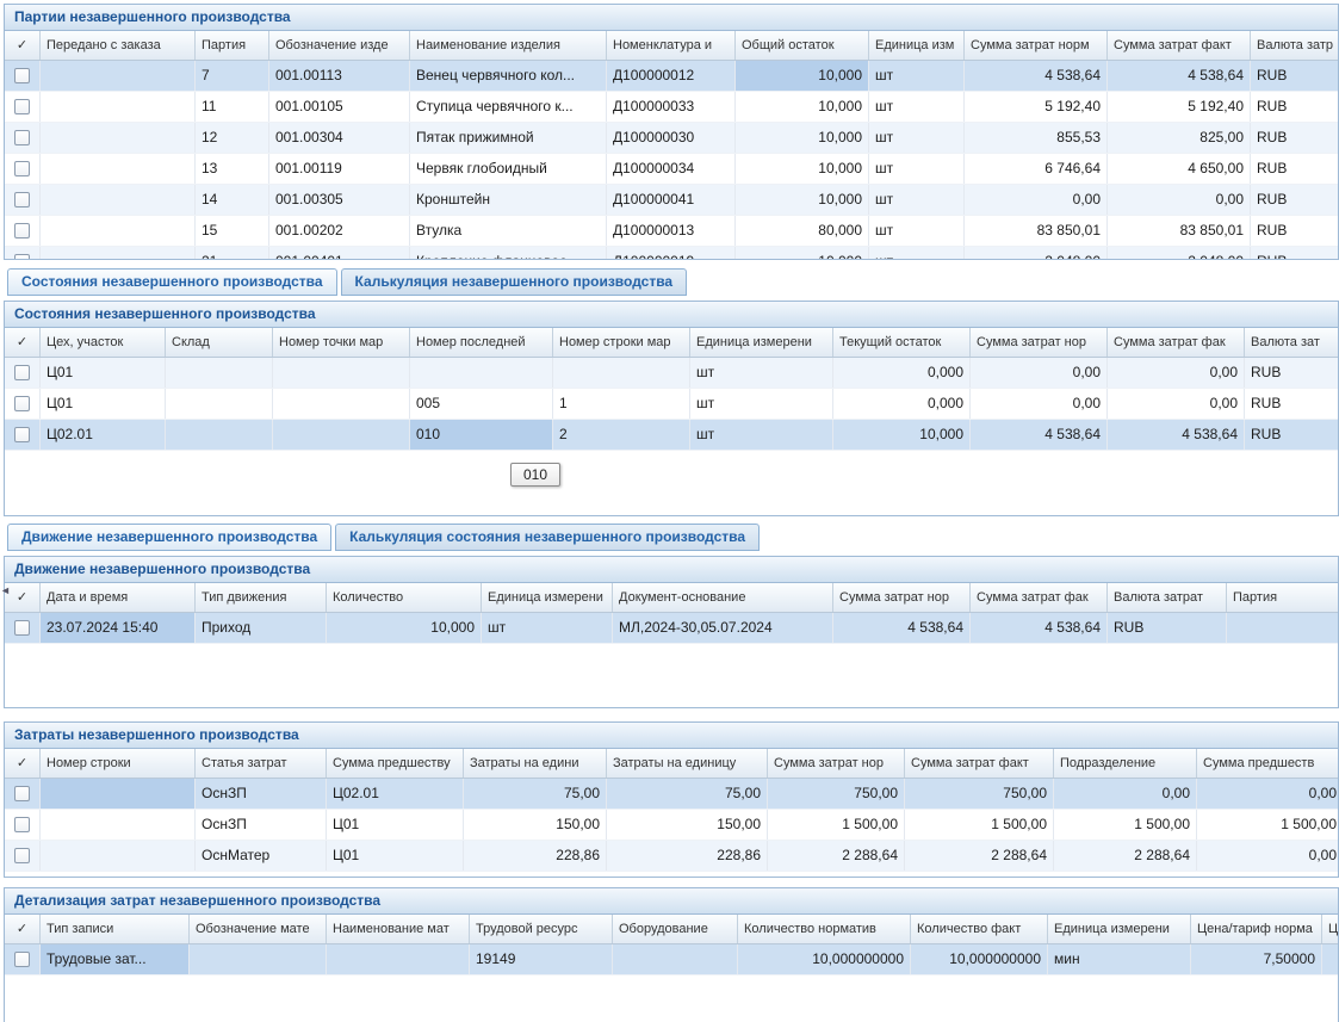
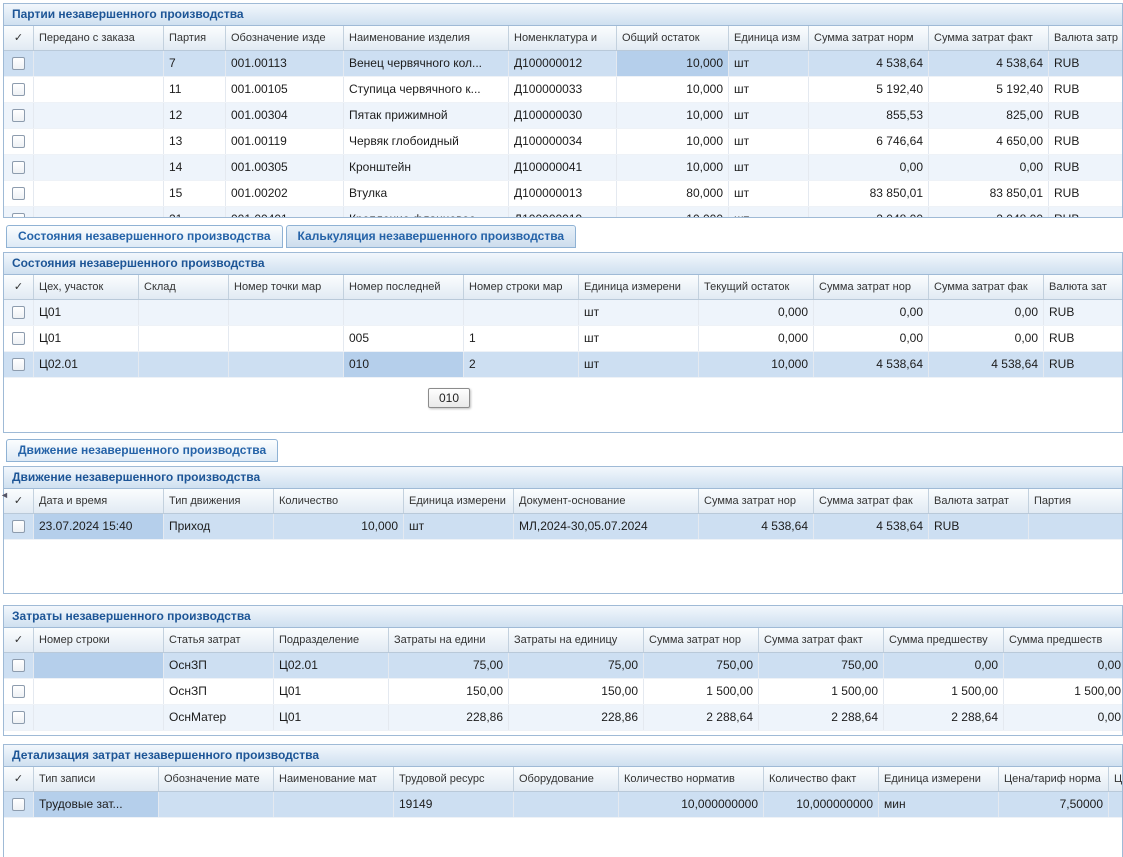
  Партии незавершенного производства
  ✓
  Передано с заказа
  Партия
  Обозначение изде
  Наименование изделия
  Номенклатура и
  Общий остаток
  Единица изм
  Сумма затрат норм
  Сумма затрат факт
  Валюта затр
  7
  001.00113
  Венец червячного кол...
  Д100000012
  10,000
  шт
  4 538,64
  4 538,64
  RUB
  11
  001.00105
  Ступица червячного к...
  Д100000033
  10,000
  шт
  5 192,40
  5 192,40
  RUB
  12
  001.00304
  Пятак прижимной
  Д100000030
  10,000
  шт
  855,53
  825,00
  RUB
  13
  001.00119
  Червяк глобоидный
  Д100000034
  10,000
  шт
  6 746,64
  4 650,00
  RUB
  14
  001.00305
  Кронштейн
  Д100000041
  10,000
  шт
  0,00
  0,00
  RUB
  15
  001.00202
  Втулка
  Д100000013
  80,000
  шт
  83 850,01
  83 850,01
  RUB
  Состояния незавершенного производства
  Калькуляция незавершенного производства
  Состояния незавершенного производства
  ✓
  Цех, участок
  Склад
  Номер точки мар
  Номер последней
  Номер строки мар
  Единица измерени
  Текущий остаток
  Сумма затрат нор
  Сумма затрат фак
  Валюта зат
  Ц01
  шт
  0,000
  0,00
  0,00
  RUB
  Ц01
  005
  1
  шт
  0,000
  0,00
  0,00
  RUB
  Ц02.01
  010
  2
  шт
  10,000
  4 538,64
  4 538,64
  RUB
  Движение незавершенного производства
- Калькуляция состояния незавершенного производства
  Движение незавершенного производства
  ✓
  Дата и время
  Тип движения
  Количество
  Единица измерени
  Документ-основание
  Сумма затрат нор
  Сумма затрат фак
  Валюта затрат
  Партия
  23.07.2024 15:40
  Приход
  10,000
  шт
  МЛ,2024-30,05.07.2024
  4 538,64
  4 538,64
  RUB
  Затраты незавершенного производства
  ✓
  Номер строки
  Статья затрат
- Сумма предшеству
+ Подразделение
  Затраты на едини
  Затраты на единицу
  Сумма затрат нор
  Сумма затрат факт
- Подразделение
+ Сумма предшеству
  Сумма предшеств
  ОснЗП
  Ц02.01
  75,00
  75,00
  750,00
  750,00
  0,00
  0,00
  ОснЗП
  Ц01
  150,00
  150,00
  1 500,00
  1 500,00
  1 500,00
  1 500,00
  ОснМатер
  Ц01
  228,86
  228,86
  2 288,64
  2 288,64
  2 288,64
  0,00
  Детализация затрат незавершенного производства
  ✓
  Тип записи
  Обозначение мате
  Наименование мат
  Трудовой ресурс
  Оборудование
  Количество норматив
  Количество факт
  Единица измерени
  Цена/тариф норма
  Ц
  Трудовые зат...
  19149
  10,000000000
  10,000000000
  мин
  7,50000
  010
  ◄
